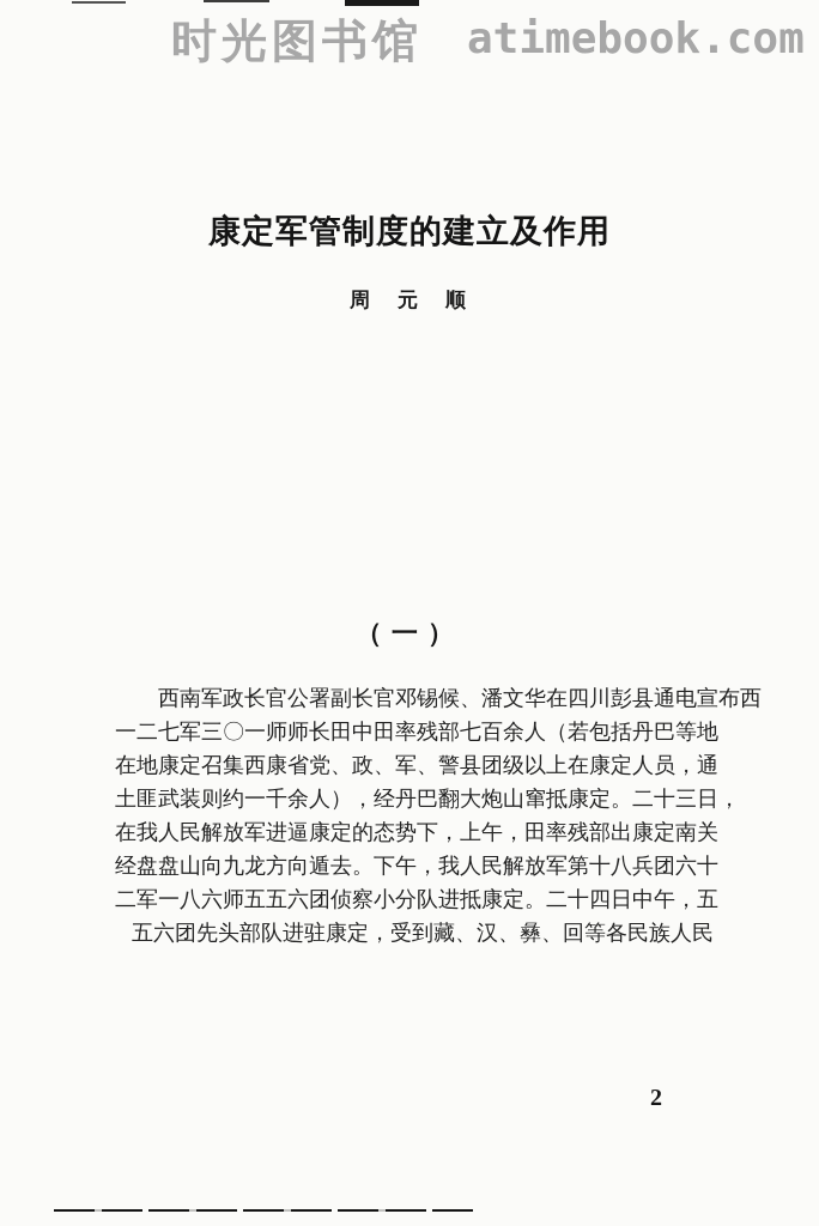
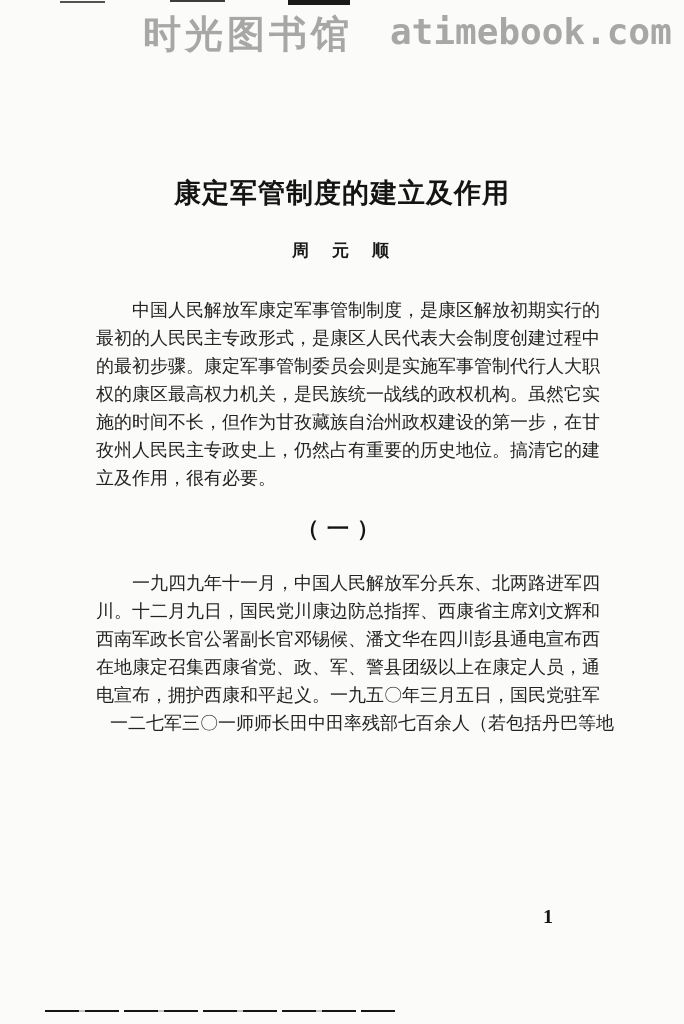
  时光图书馆
  atimebook.com
  康定军管制度的建立及作用
  周 元 顺
+ 中国人民解放军康定军事管制制度，是康区解放初期实行的
+ 最初的人民民主专政形式，是康区人民代表大会制度创建过程中
+ 的最初步骤。康定军事管制委员会则是实施军事管制代行人大职
+ 权的康区最高权力机关，是民族统一战线的政权机构。虽然它实
+ 施的时间不长，但作为甘孜藏族自治州政权建设的第一步，在甘
+ 孜州人民民主专政史上，仍然占有重要的历史地位。搞清它的建
+ 立及作用，很有必要。
  （一）
+ 一九四九年十一月，中国人民解放军分兵东、北两路进军四
+ 川。十二月九日，国民党川康边防总指挥、西康省主席刘文辉和
  西南军政长官公署副长官邓锡候、潘文华在四川彭县通电宣布西
- 一二七军三〇一师师长田中田率残部七百余人（若包括丹巴等地
+ 在地康定召集西康省党、政、军、警县团级以上在康定人员，通
+ 电宣布，拥护西康和平起义。一九五〇年三月五日，国民党驻军
- 在地康定召集西康省党、政、军、警县团级以上在康定人员，通
+ 一二七军三〇一师师长田中田率残部七百余人（若包括丹巴等地
- 土匪武装则约一千余人），经丹巴翻大炮山窜抵康定。二十三日，
- 在我人民解放军进逼康定的态势下，上午，田率残部出康定南关
- 经盘盘山向九龙方向遁去。下午，我人民解放军第十八兵团六十
- 二军一八六师五五六团侦察小分队进抵康定。二十四日中午，五
- 五六团先头部队进驻康定，受到藏、汉、彝、回等各民族人民
- 2
+ 1
